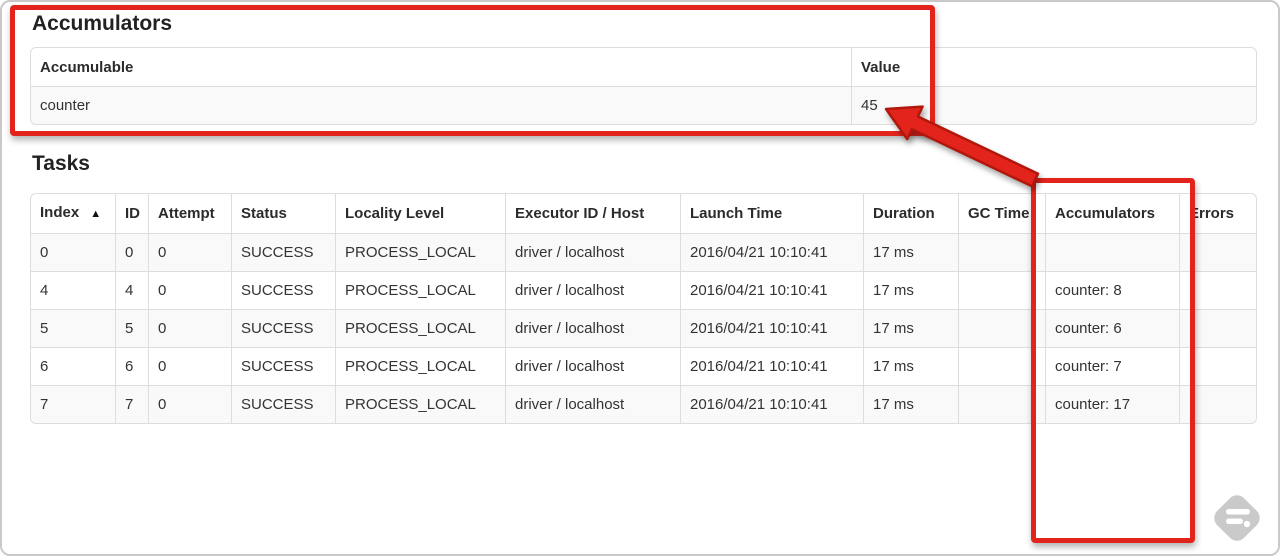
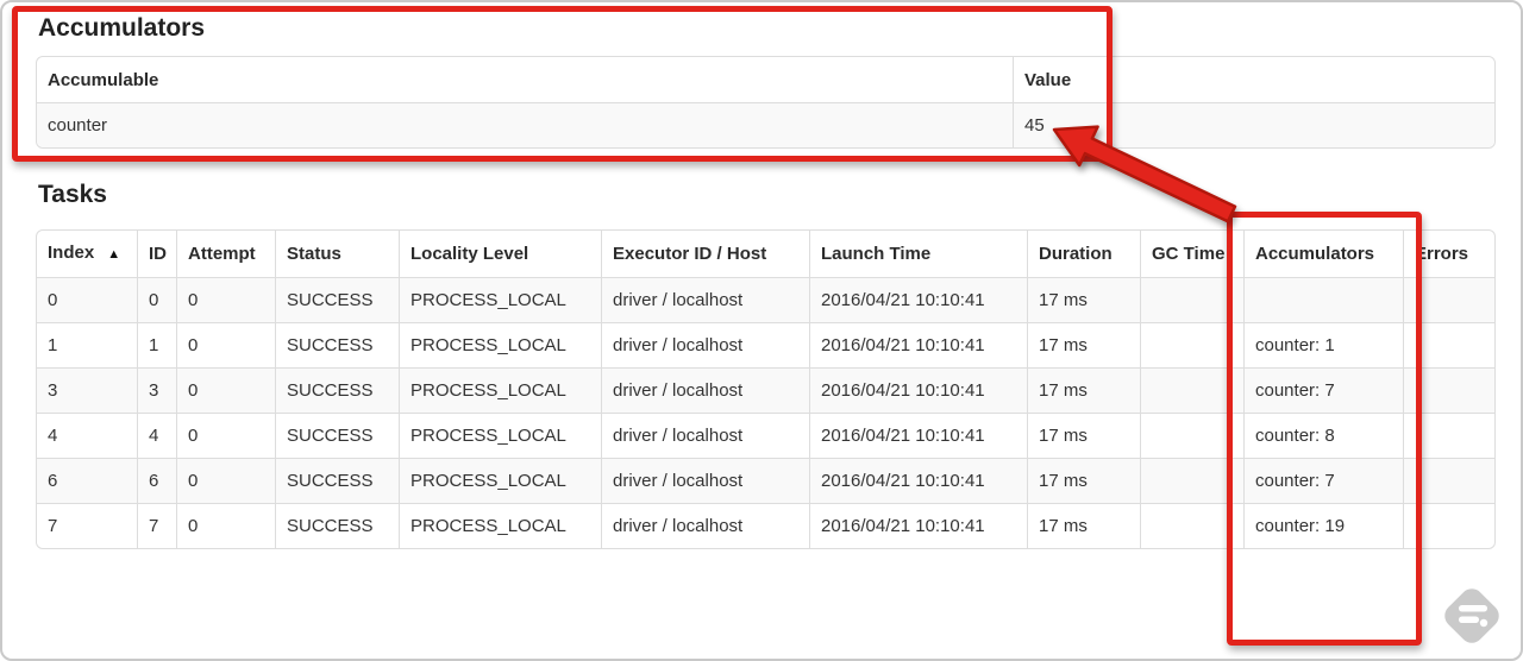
  Accumulators
  Accumulable	Value
  counter	45
  Tasks
  Index ▲	ID	Attempt	Status	Locality Level	Executor ID / Host	Launch Time	Duration	GC Time	Accumulators	Errors
  0	0	0	SUCCESS	PROCESS_LOCAL	driver / localhost	2016/04/21 10:10:41	17 ms
+ 1	1	0	SUCCESS	PROCESS_LOCAL	driver / localhost	2016/04/21 10:10:41	17 ms		counter: 1
+ 3	3	0	SUCCESS	PROCESS_LOCAL	driver / localhost	2016/04/21 10:10:41	17 ms		counter: 7
  4	4	0	SUCCESS	PROCESS_LOCAL	driver / localhost	2016/04/21 10:10:41	17 ms		counter: 8
- 5	5	0	SUCCESS	PROCESS_LOCAL	driver / localhost	2016/04/21 10:10:41	17 ms		counter: 6
  6	6	0	SUCCESS	PROCESS_LOCAL	driver / localhost	2016/04/21 10:10:41	17 ms		counter: 7
- 7	7	0	SUCCESS	PROCESS_LOCAL	driver / localhost	2016/04/21 10:10:41	17 ms		counter: 17
+ 7	7	0	SUCCESS	PROCESS_LOCAL	driver / localhost	2016/04/21 10:10:41	17 ms		counter: 19
